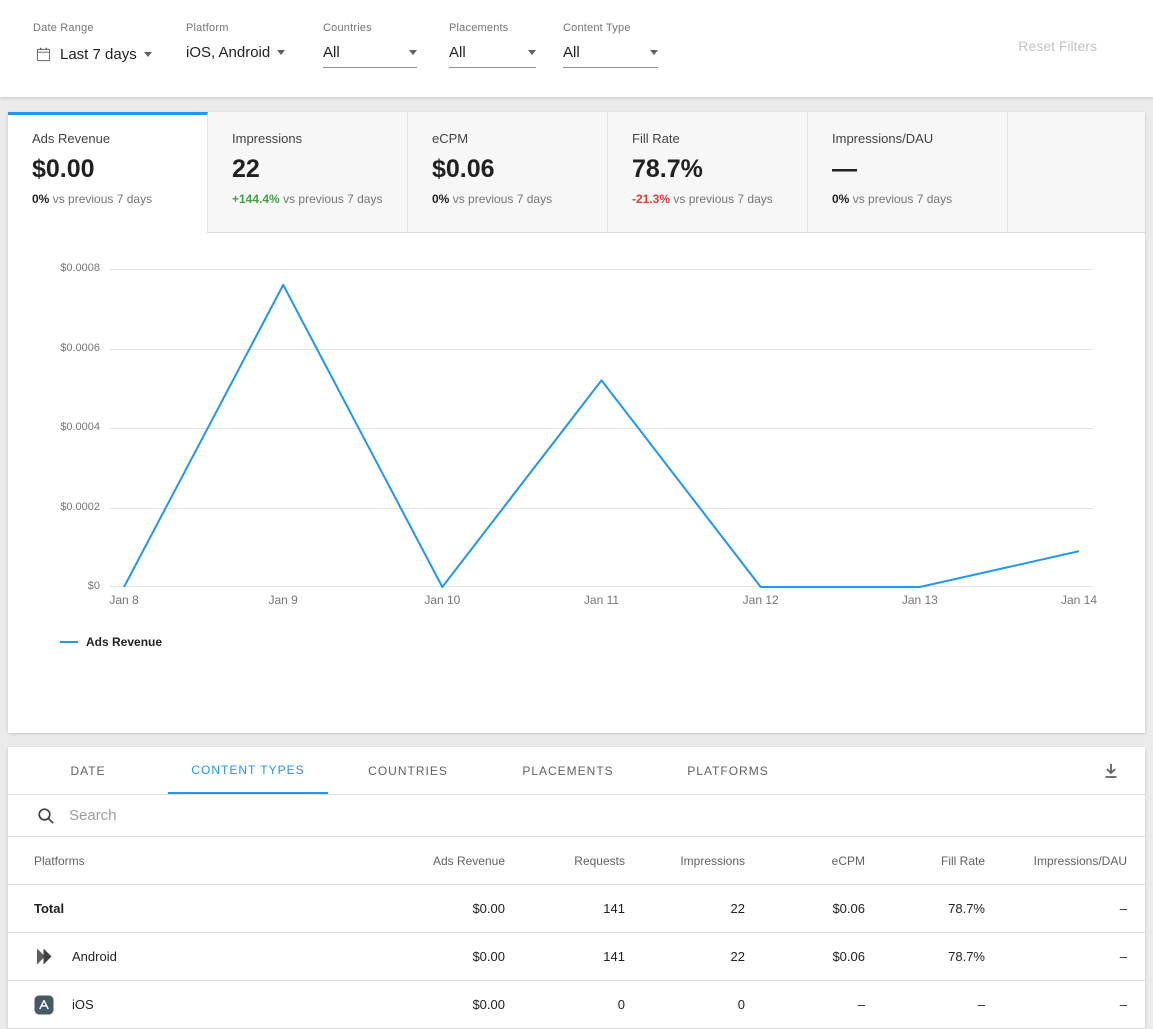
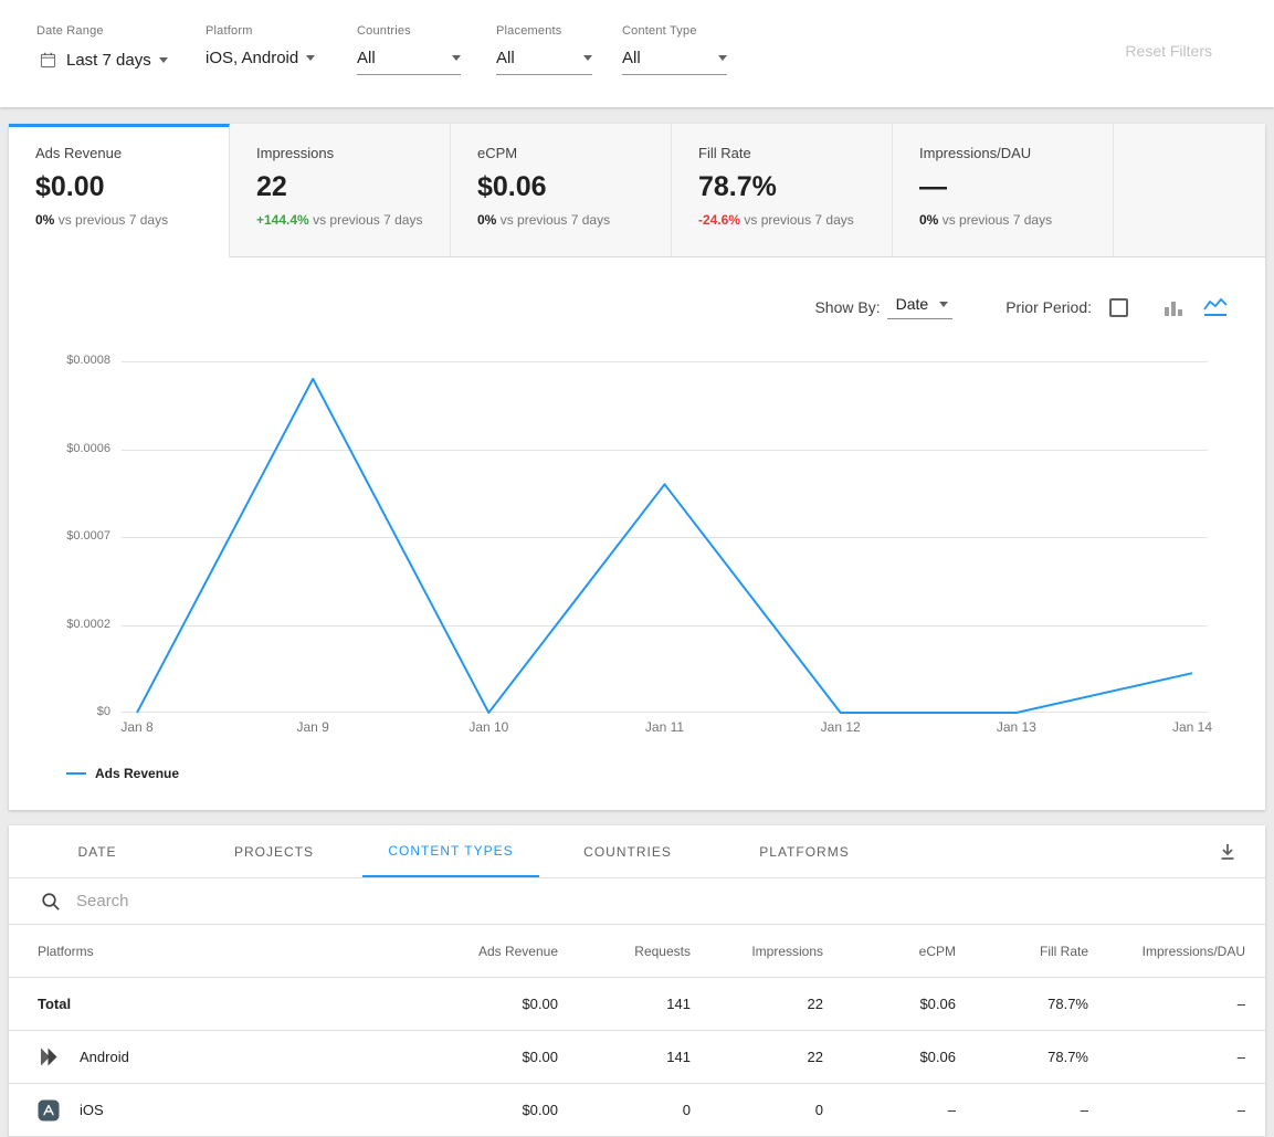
  Date Range
  Last 7 days
  Platform
  iOS, Android
  Countries
  All
  Placements
  All
  Content Type
  All
  Reset Filters
  Ads Revenue
  $0.00
  0% vs previous 7 days
  Impressions
  22
  +144.4% vs previous 7 days
  eCPM
  $0.06
  0% vs previous 7 days
  Fill Rate
  78.7%
- -21.3% vs previous 7 days
+ -24.6% vs previous 7 days
  Impressions/DAU
  —
  0% vs previous 7 days
+ Show By:
+ Date
+ Prior Period:
  $0
  $0.0002
- $0.0004
+ $0.0007
  $0.0006
  $0.0008
  Jan 8
  Jan 9
  Jan 10
  Jan 11
  Jan 12
  Jan 13
  Jan 14
  Ads Revenue
  DATE
+ PROJECTS
  CONTENT TYPES
  COUNTRIES
- PLACEMENTS
  PLATFORMS
  Search
  Platforms
  Ads Revenue
  Requests
  Impressions
  eCPM
  Fill Rate
  Impressions/DAU
  Total
  $0.00
  141
  22
  $0.06
  78.7%
  –
  Android
  $0.00
  141
  22
  $0.06
  78.7%
  –
  iOS
  $0.00
  0
  0
  –
  –
  –
